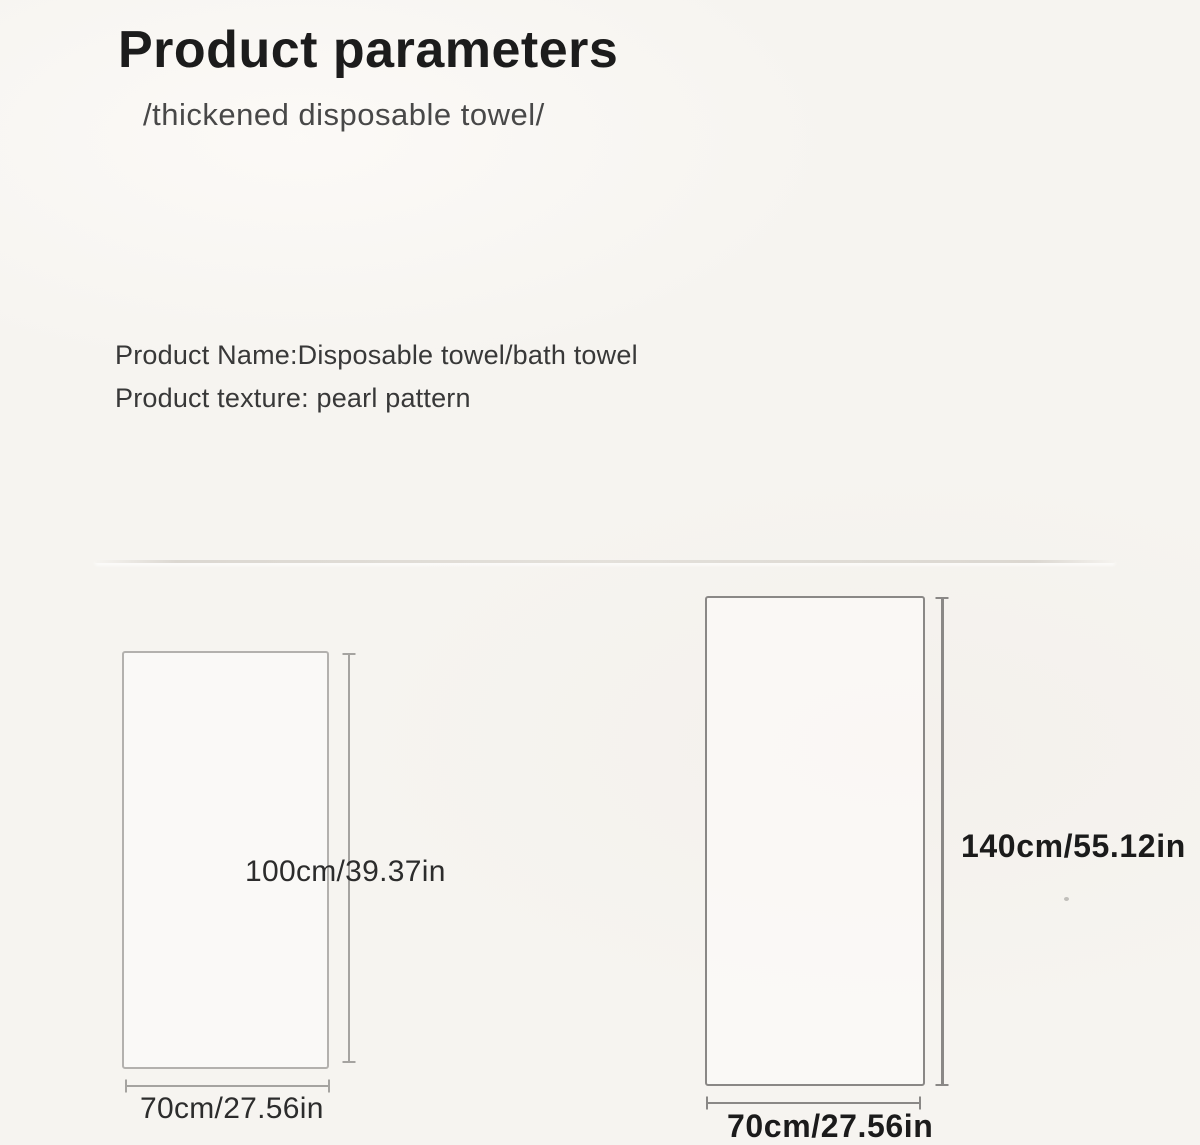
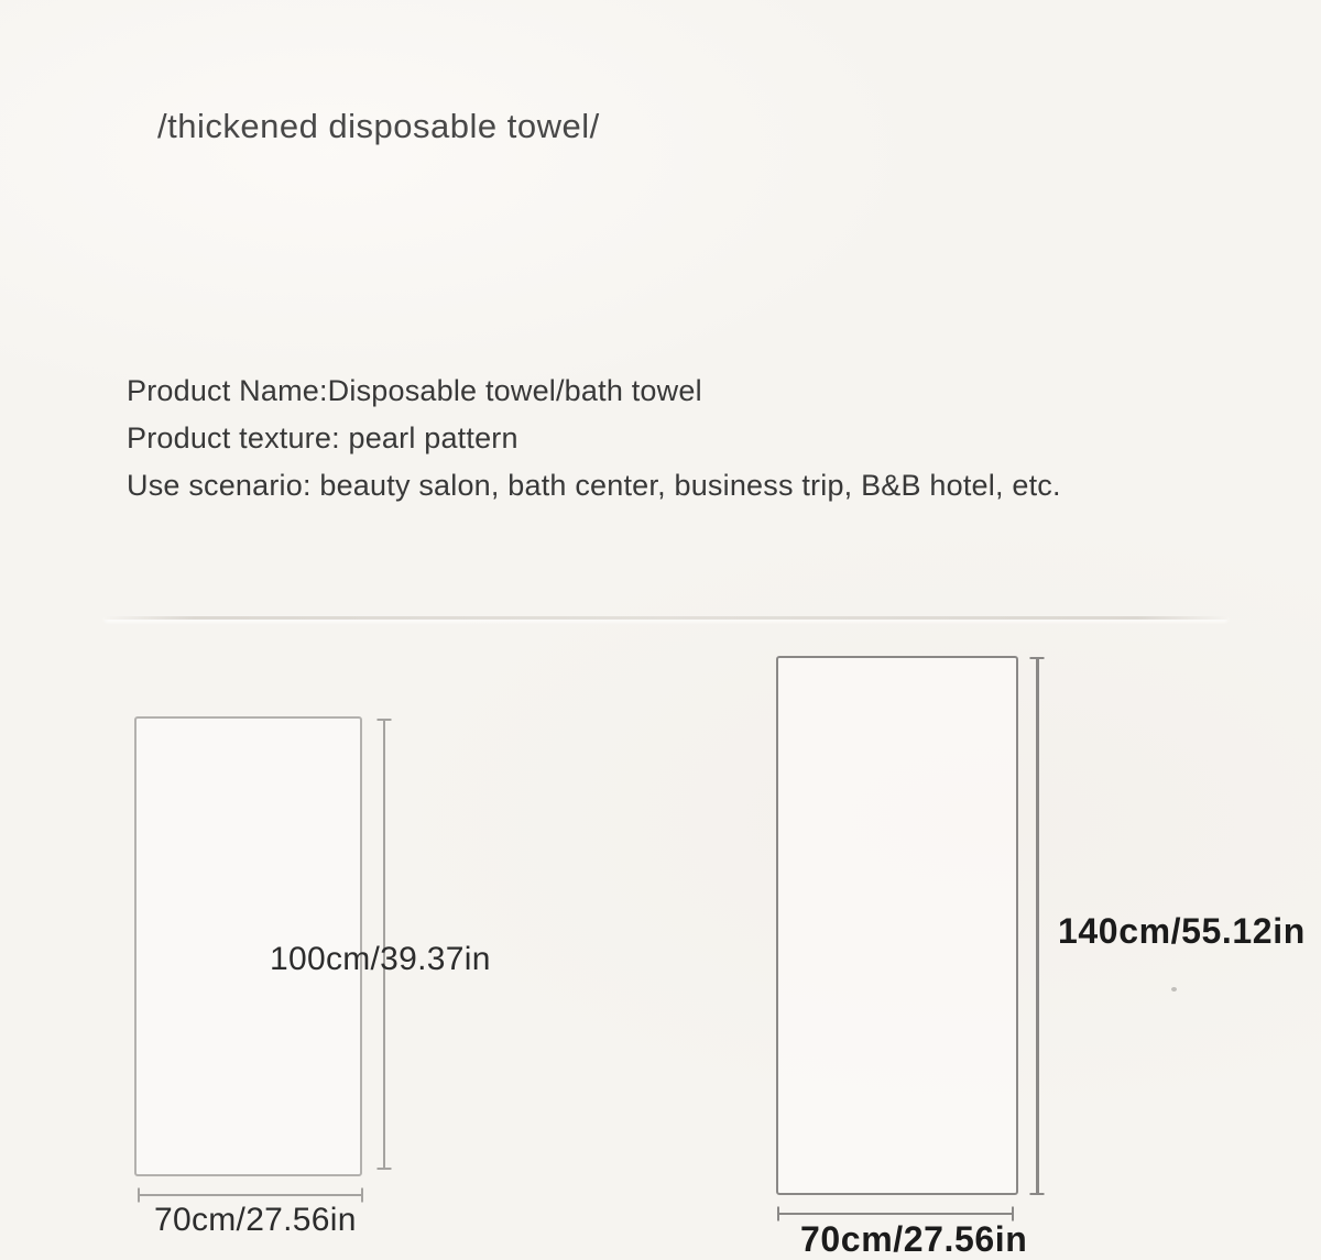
- Product parameters
  /thickened disposable towel/
  Product Name:Disposable towel/bath towel
  Product texture: pearl pattern
+ Use scenario: beauty salon, bath center, business trip, B&B hotel, etc.
  100cm/39.37in
  70cm/27.56in
  140cm/55.12in
  70cm/27.56in
